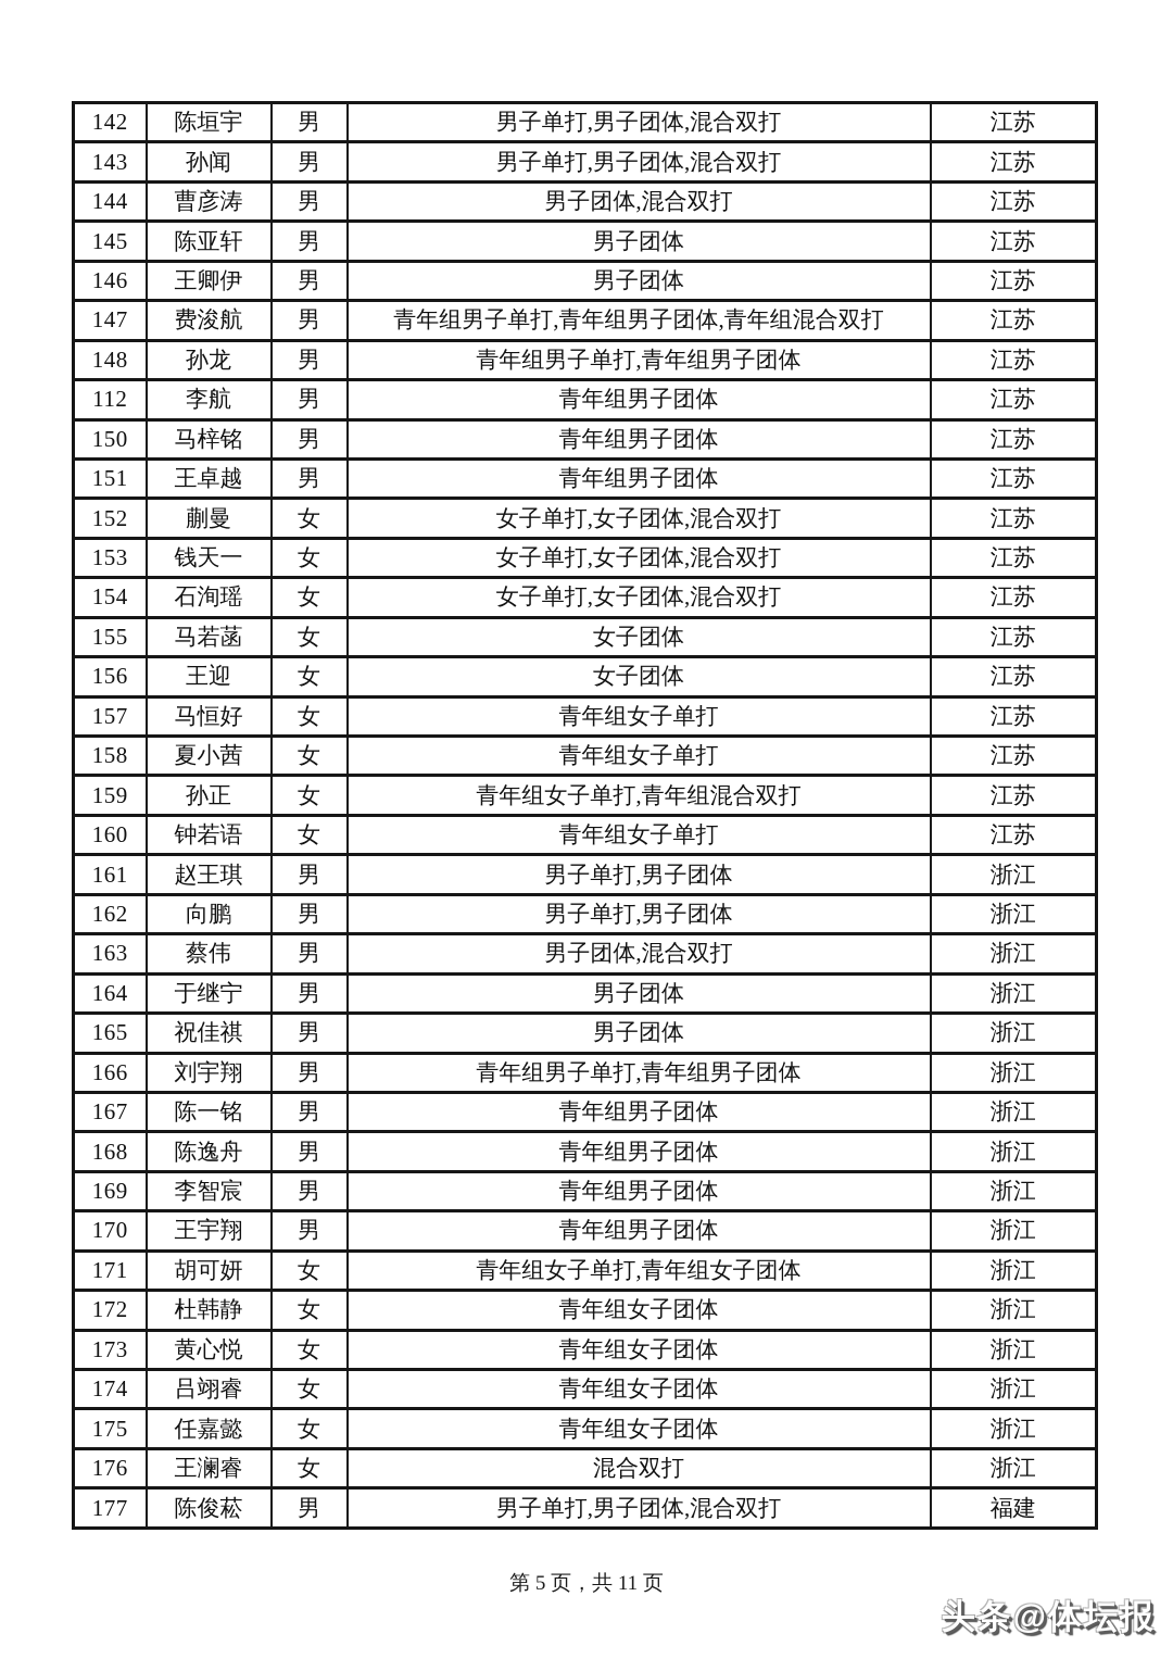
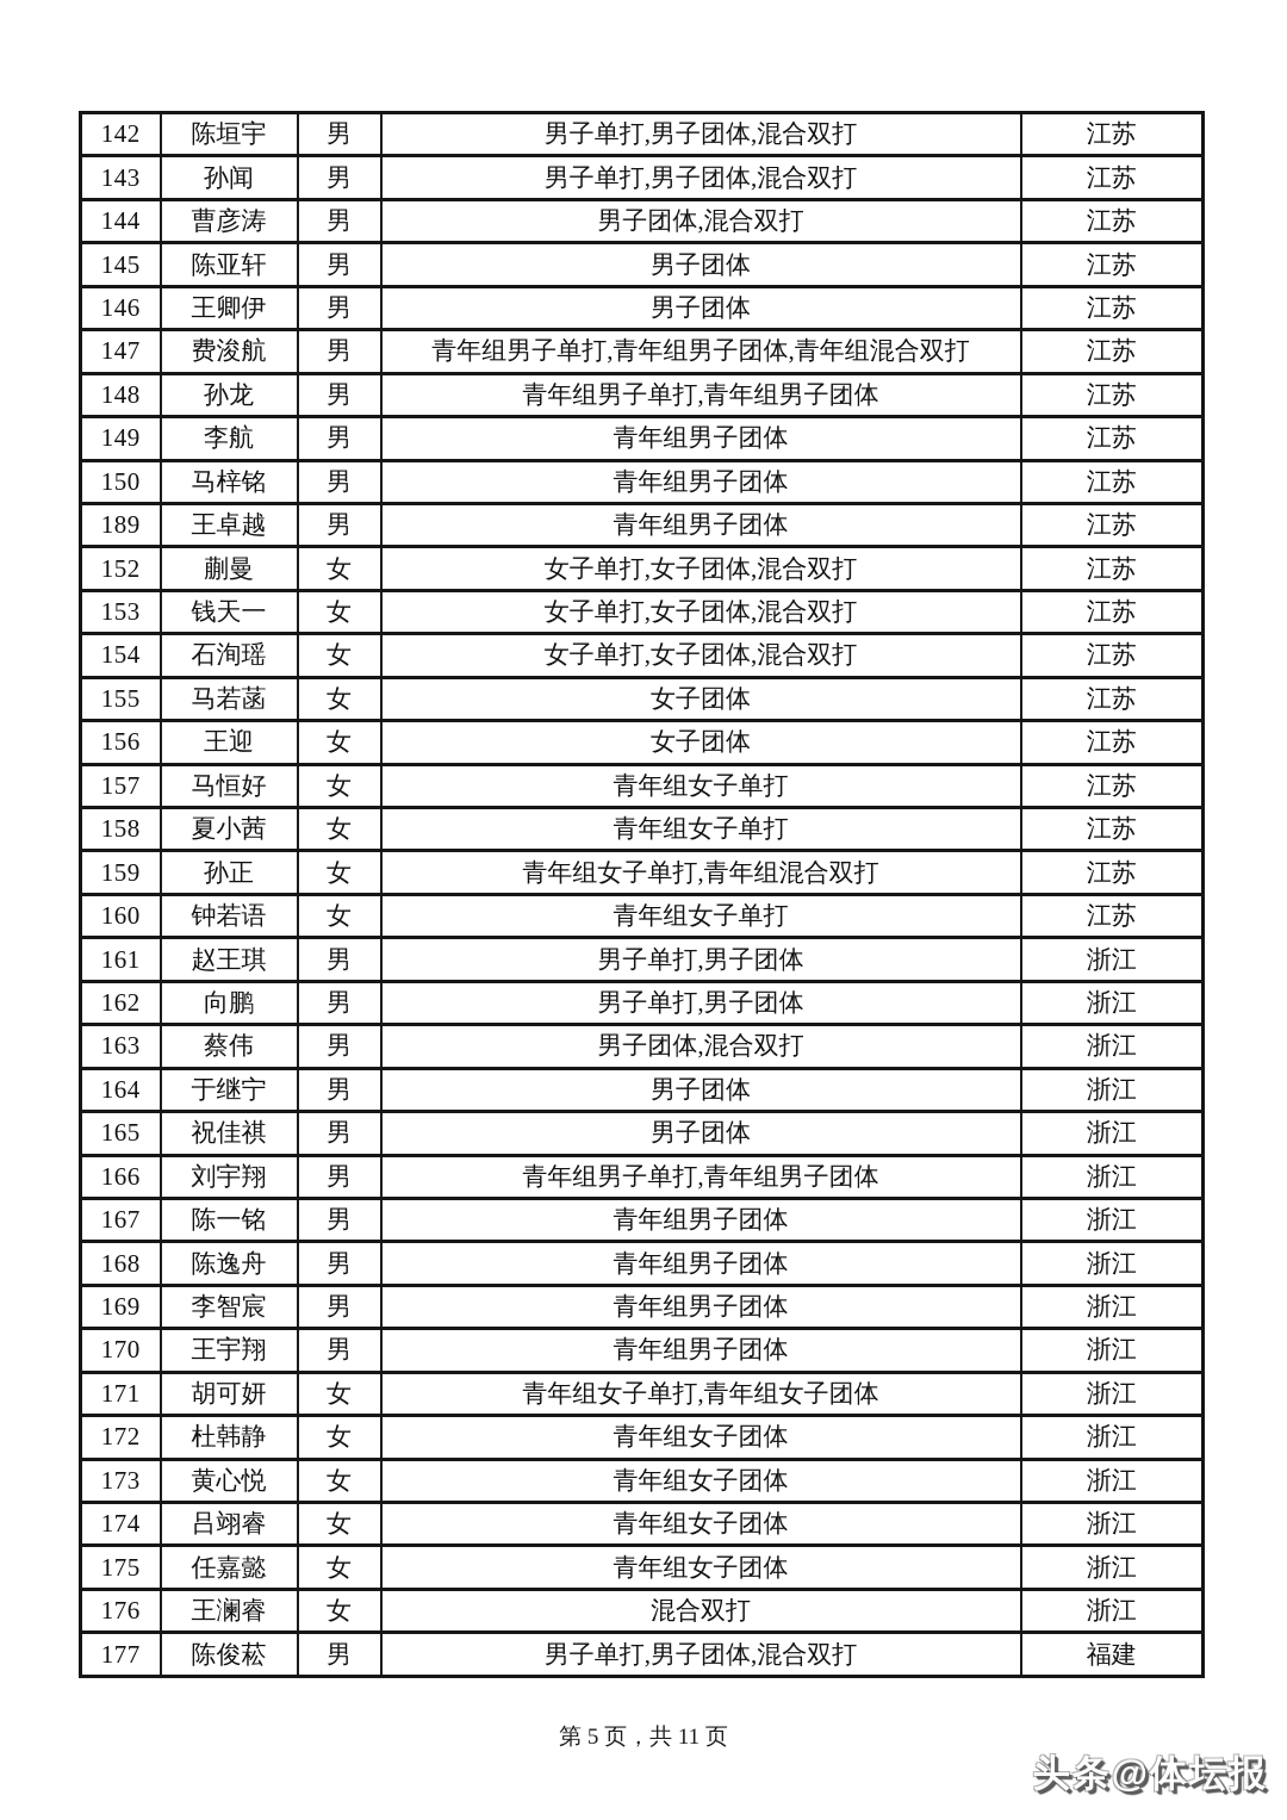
  142	陈垣宇	男	男子单打,男子团体,混合双打	江苏
  143	孙闻	男	男子单打,男子团体,混合双打	江苏
  144	曹彦涛	男	男子团体,混合双打	江苏
  145	陈亚轩	男	男子团体	江苏
  146	王卿伊	男	男子团体	江苏
  147	费浚航	男	青年组男子单打,青年组男子团体,青年组混合双打	江苏
  148	孙龙	男	青年组男子单打,青年组男子团体	江苏
- 112	李航	男	青年组男子团体	江苏
+ 149	李航	男	青年组男子团体	江苏
  150	马梓铭	男	青年组男子团体	江苏
- 151	王卓越	男	青年组男子团体	江苏
+ 189	王卓越	男	青年组男子团体	江苏
  152	蒯曼	女	女子单打,女子团体,混合双打	江苏
  153	钱天一	女	女子单打,女子团体,混合双打	江苏
  154	石洵瑶	女	女子单打,女子团体,混合双打	江苏
  155	马若菡	女	女子团体	江苏
  156	王迎	女	女子团体	江苏
  157	马恒好	女	青年组女子单打	江苏
  158	夏小茜	女	青年组女子单打	江苏
  159	孙正	女	青年组女子单打,青年组混合双打	江苏
  160	钟若语	女	青年组女子单打	江苏
  161	赵王琪	男	男子单打,男子团体	浙江
  162	向鹏	男	男子单打,男子团体	浙江
  163	蔡伟	男	男子团体,混合双打	浙江
  164	于继宁	男	男子团体	浙江
  165	祝佳祺	男	男子团体	浙江
  166	刘宇翔	男	青年组男子单打,青年组男子团体	浙江
  167	陈一铭	男	青年组男子团体	浙江
  168	陈逸舟	男	青年组男子团体	浙江
  169	李智宸	男	青年组男子团体	浙江
  170	王宇翔	男	青年组男子团体	浙江
  171	胡可妍	女	青年组女子单打,青年组女子团体	浙江
  172	杜韩静	女	青年组女子团体	浙江
  173	黄心悦	女	青年组女子团体	浙江
  174	吕翊睿	女	青年组女子团体	浙江
  175	任嘉懿	女	青年组女子团体	浙江
  176	王澜睿	女	混合双打	浙江
  177	陈俊菘	男	男子单打,男子团体,混合双打	福建
  第 5 页，共 11 页
  头条@体坛报
